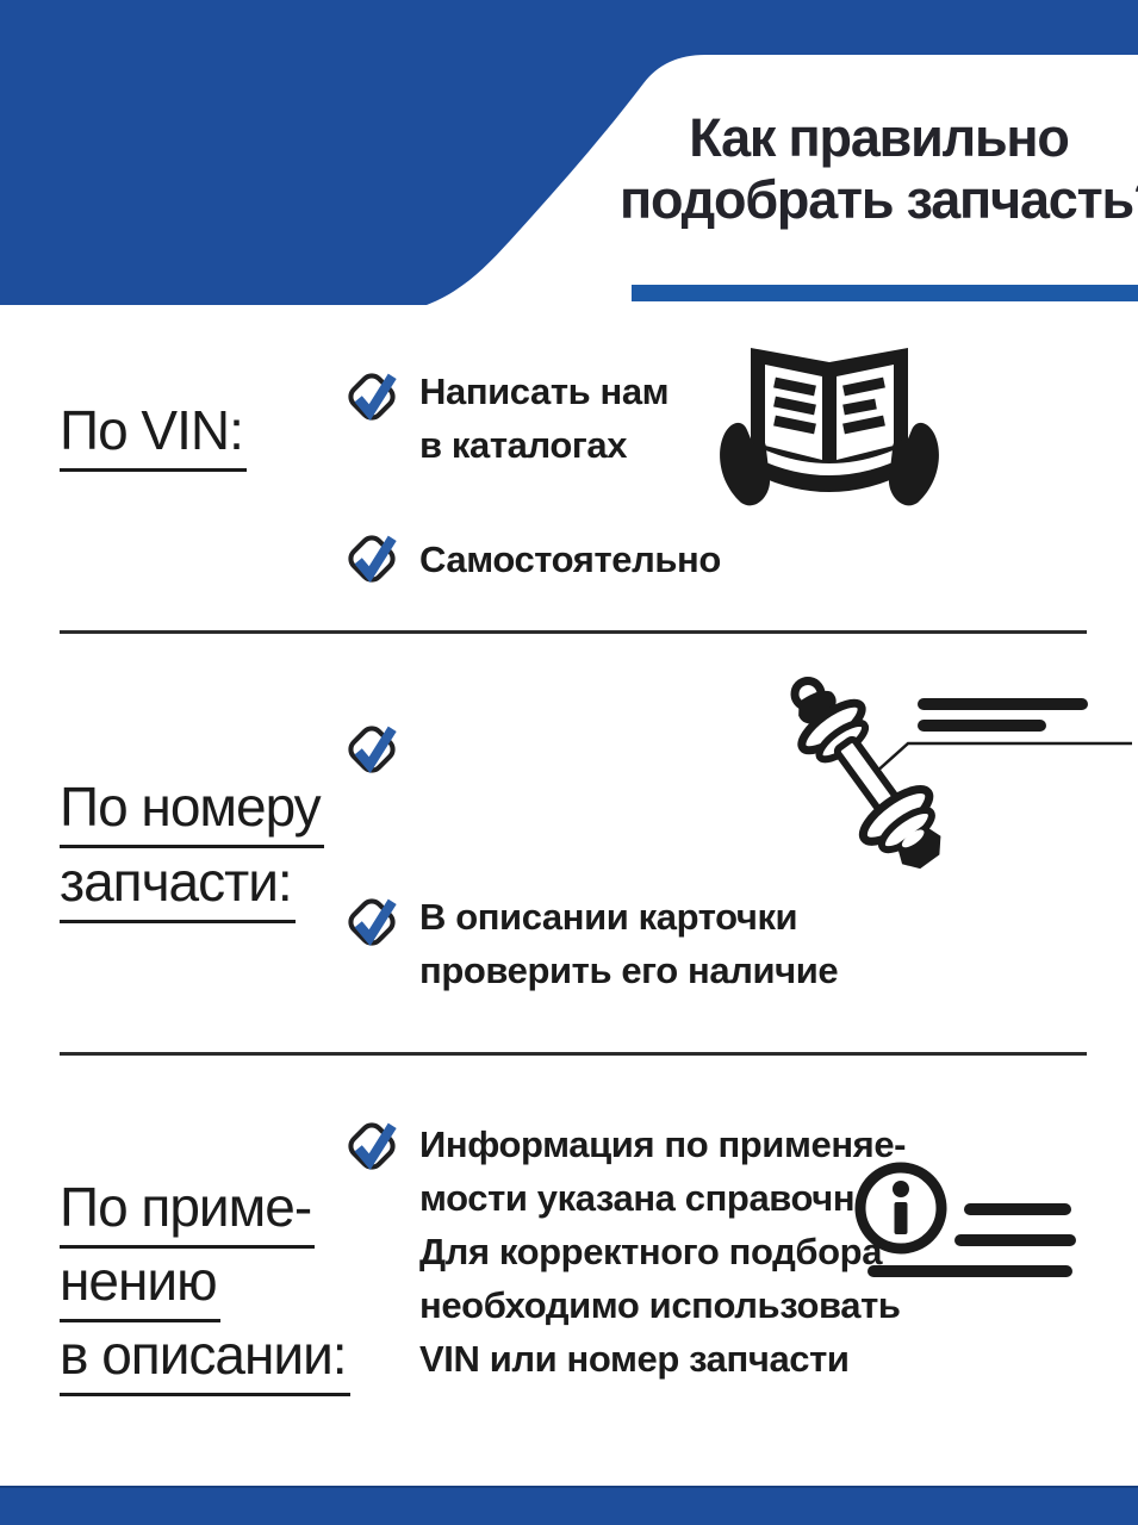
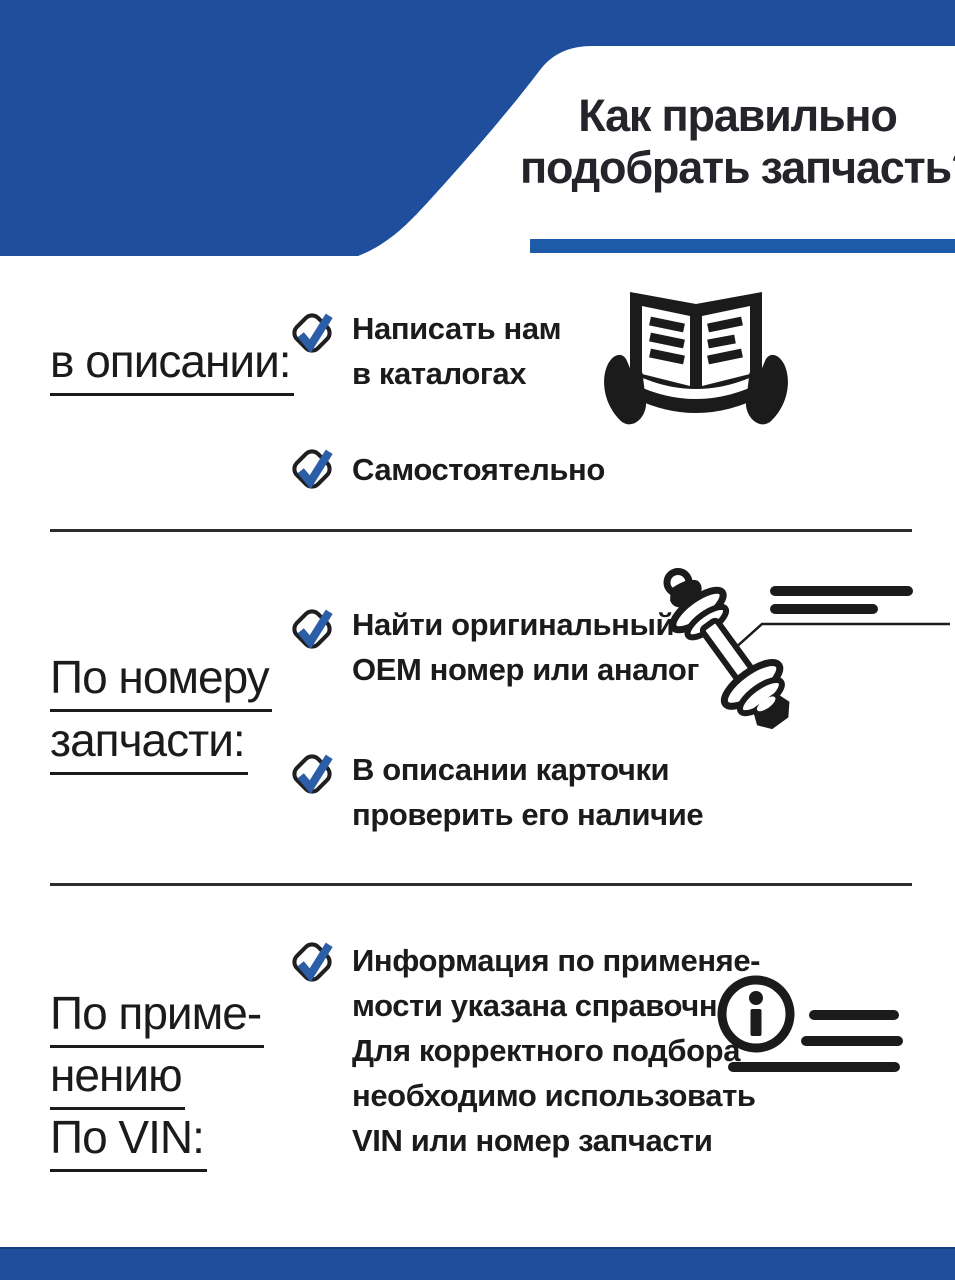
  Как правильно
  подобрать запчасть
- По VIN:
+ в описании:
  Написать нам
  в каталогах
  Самостоятельно
  По номеру
  запчасти:
+ Найти оригинальный
+ OEM номер или аналог
  В описании карточки
  проверить его наличие
  По приме-
  нению
- в описании:
+ По VIN:
  Информация по применяе-
  мости указана справочн
  Для корректного подбора
  необходимо использовать
  VIN или номер запчасти
